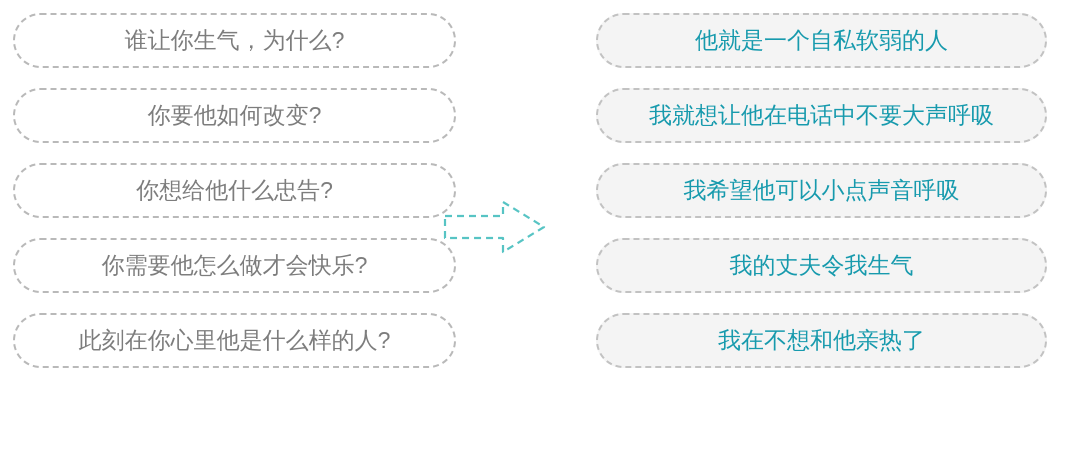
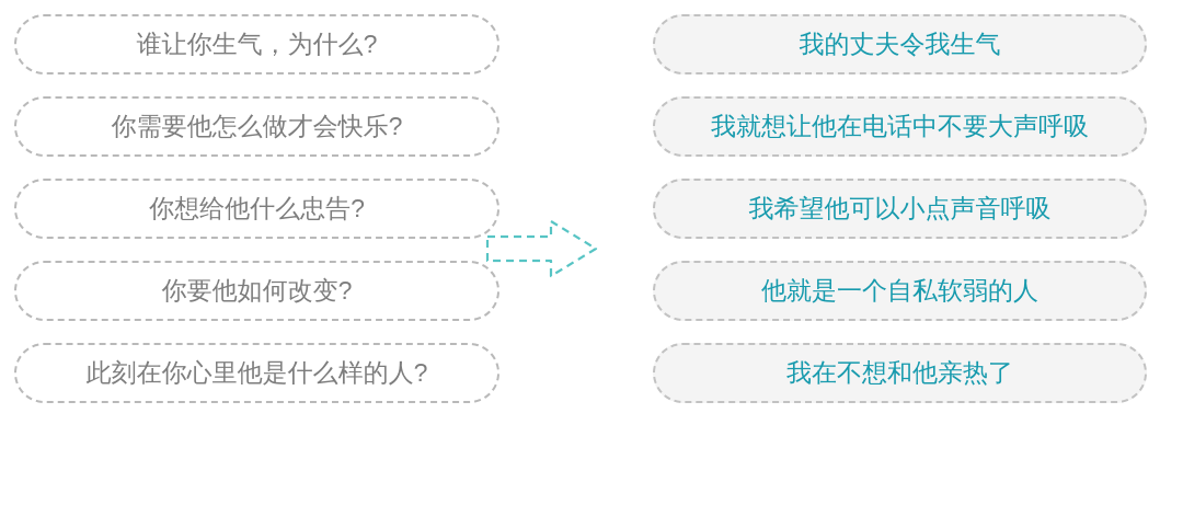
  谁让你生气，为什么?
- 你要他如何改变?
+ 你需要他怎么做才会快乐?
  你想给他什么忠告?
- 你需要他怎么做才会快乐?
+ 你要他如何改变?
  此刻在你心里他是什么样的人?
- 他就是一个自私软弱的人
+ 我的丈夫令我生气
  我就想让他在电话中不要大声呼吸
  我希望他可以小点声音呼吸
- 我的丈夫令我生气
+ 他就是一个自私软弱的人
  我在不想和他亲热了
